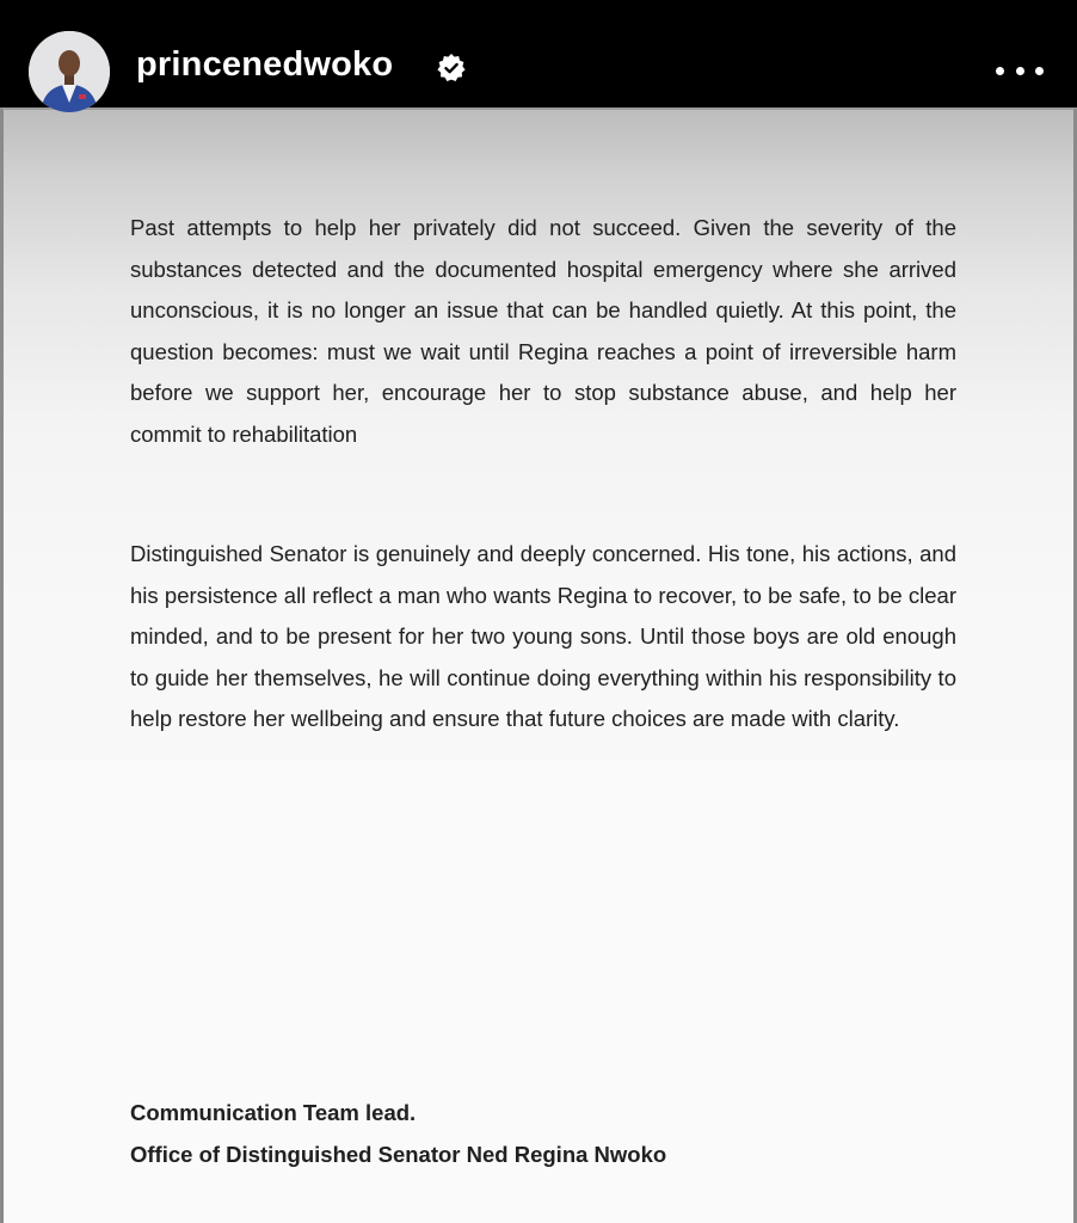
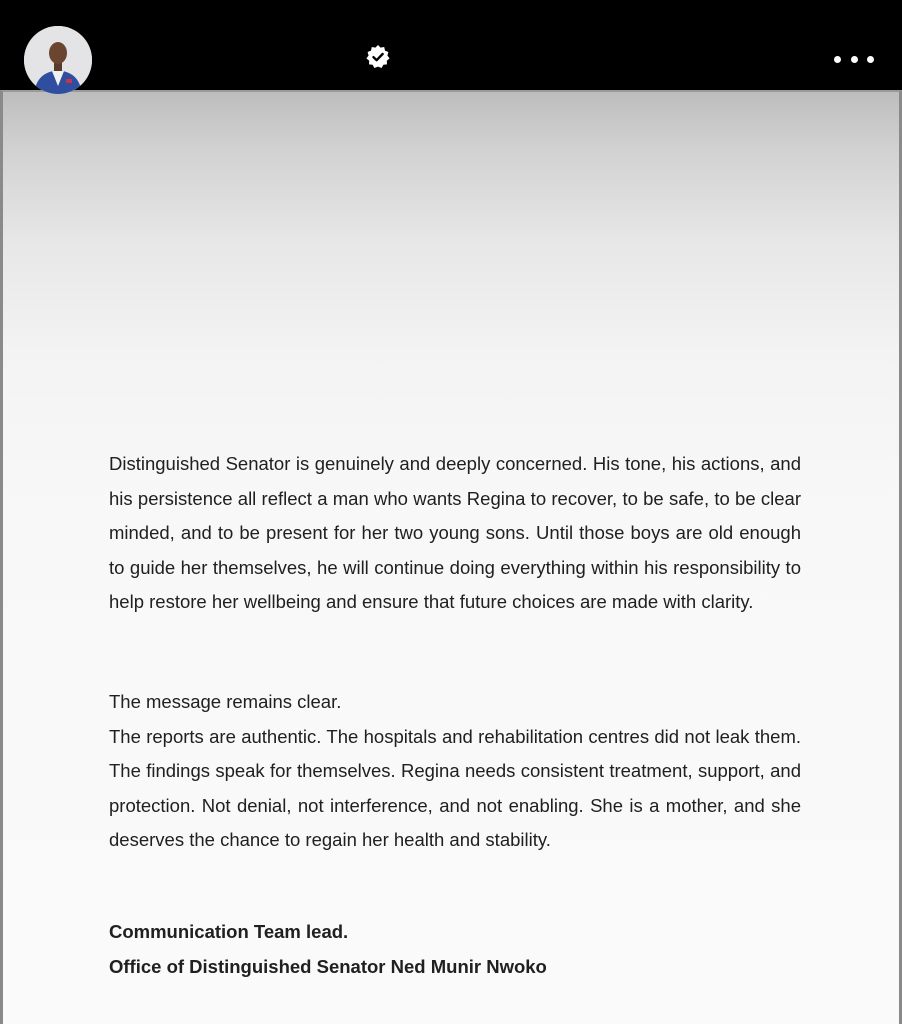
- princenedwoko
- Past attempts to help her privately did not succeed. Given the severity of the substances detected and the documented hospital emergency where she arrived unconscious, it is no longer an issue that can be handled quietly. At this point, the question becomes: must we wait until Regina reaches a point of irreversible harm before we support her, encourage her to stop substance abuse, and help her commit to rehabilitation
  Distinguished Senator is genuinely and deeply concerned. His tone, his actions, and his persistence all reflect a man who wants Regina to recover, to be safe, to be clear minded, and to be present for her two young sons. Until those boys are old enough to guide her themselves, he will continue doing everything within his responsibility to help restore her wellbeing and ensure that future choices are made with clarity.
+ The message remains clear.
+ The reports are authentic. The hospitals and rehabilitation centres did not leak them. The findings speak for themselves. Regina needs consistent treatment, support, and protection. Not denial, not interference, and not enabling. She is a mother, and she deserves the chance to regain her health and stability.
  Communication Team lead.
- Office of Distinguished Senator Ned Regina Nwoko
+ Office of Distinguished Senator Ned Munir Nwoko
